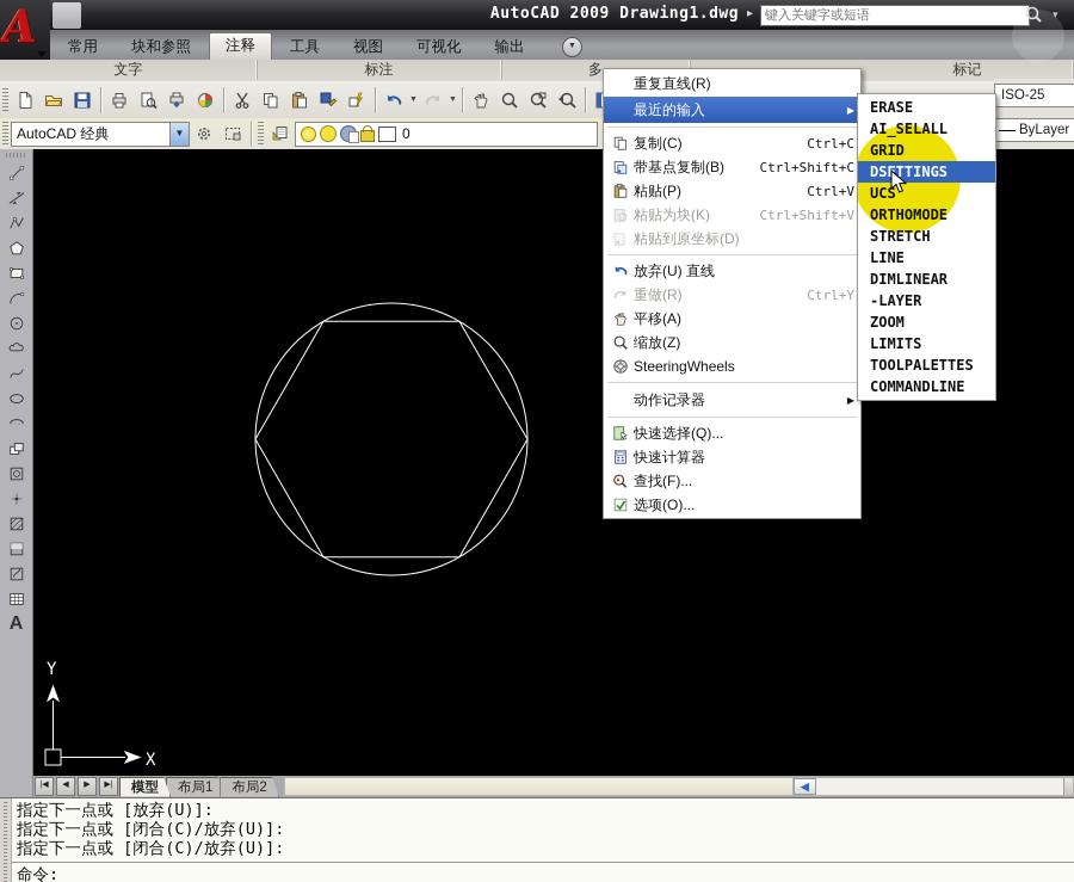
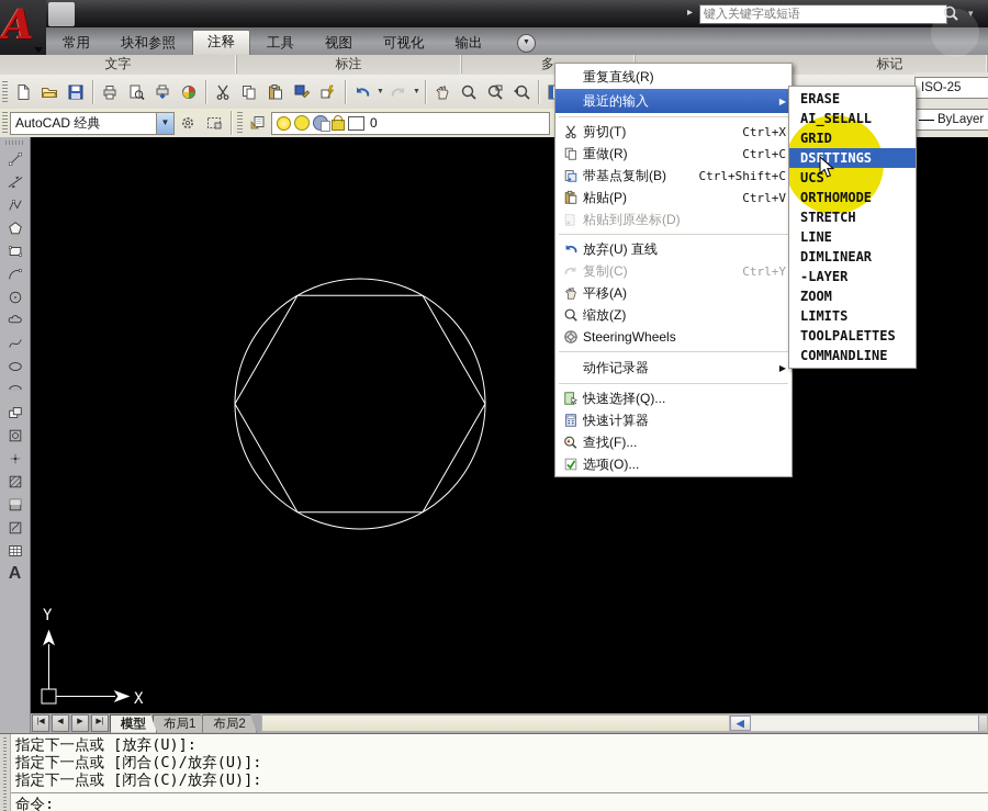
- AutoCAD 2009 Drawing1.dwg
  ▸
  键入关键字或短语
  ▾
  常用
  块和参照
  注释
  工具
  视图
  可视化
  输出
  A
  文字
  标注
  多
  标记
  AutoCAD 经典
  ▼
  0
  ISO-25
  ByLayer
  A
  X
  Y
  重复直线(R)
  最近的输入
  ▶
+ 剪切(T)
+ Ctrl+X
- 复制(C)
+ 重做(R)
  Ctrl+C
  带基点复制(B)
  Ctrl+Shift+C
  粘贴(P)
  Ctrl+V
- 粘贴为块(K)
- Ctrl+Shift+V
  粘贴到原坐标(D)
  放弃(U) 直线
- 重做(R)
+ 复制(C)
  Ctrl+Y
  平移(A)
  缩放(Z)
  SteeringWheels
  动作记录器
  ▶
  快速选择(Q)...
  快速计算器
  查找(F)...
  选项(O)...
  ERASE
  AI_SELALL
  GRID
  DSTTINGS
  UCS
  ORTHOMODE
  STRETCH
  LINE
  DIMLINEAR
  -LAYER
  ZOOM
  LIMITS
  TOOLPALETTES
  COMMANDLINE
  模型
  布局1
  布局2
  ◀
  指定下一点或 [放弃(U)]:
  指定下一点或 [闭合(C)/放弃(U)]:
  指定下一点或 [闭合(C)/放弃(U)]:
  命令:
